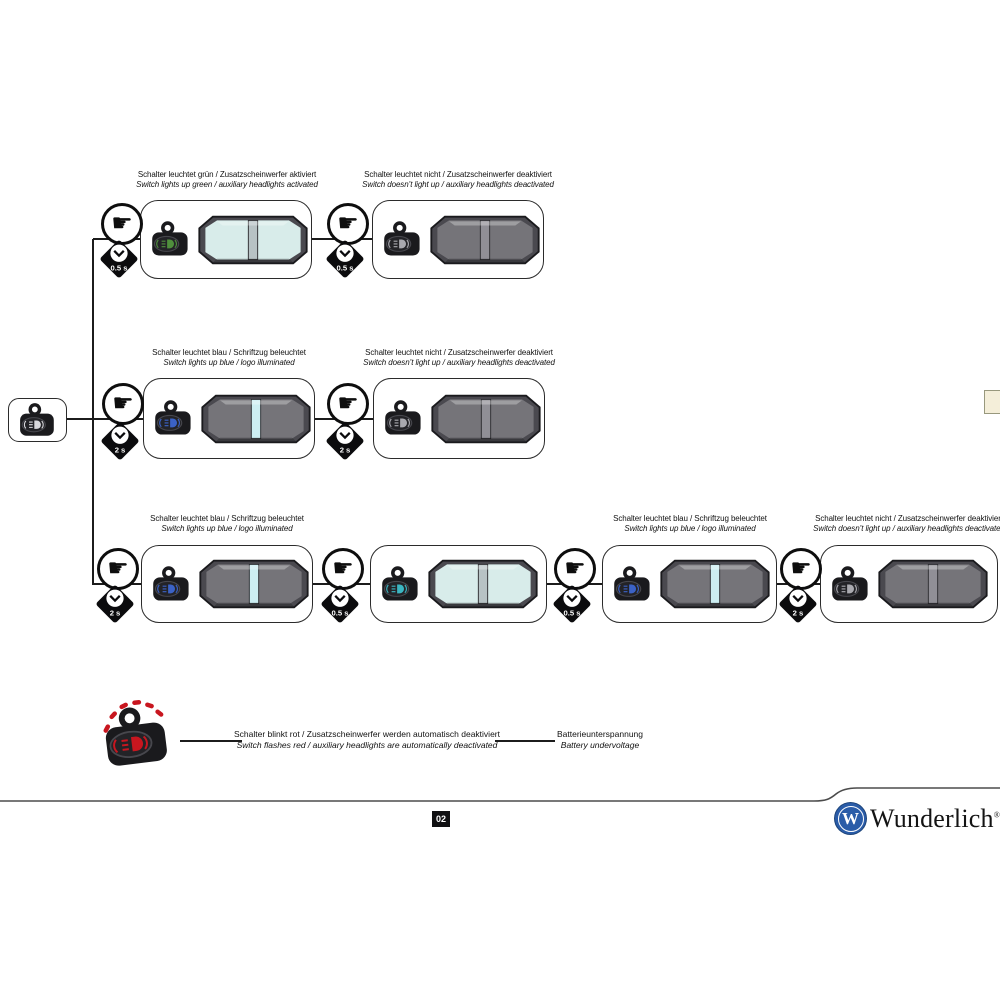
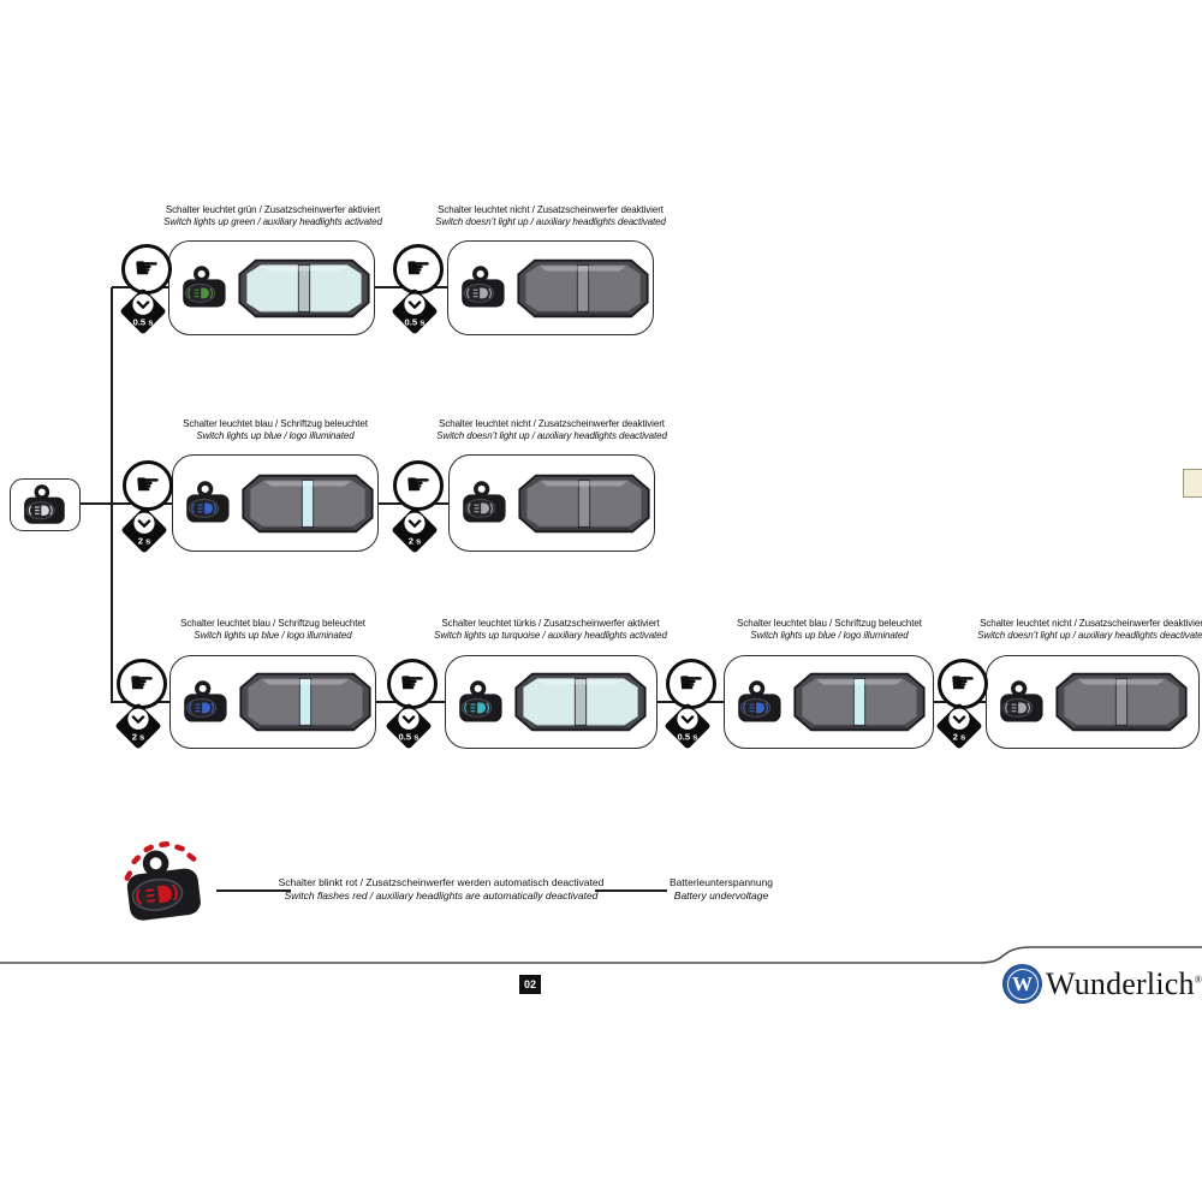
  Schalter leuchtet grün / Zusatzscheinwerfer aktiviert
  Switch lights up green / auxiliary headlights activated
  Schalter leuchtet nicht / Zusatzscheinwerfer deaktiviert
  Switch doesn’t light up / auxiliary headlights deactivated
  ☛
  0.5 s
  ☛
  0.5 s
  Schalter leuchtet blau / Schriftzug beleuchtet
  Switch lights up blue / logo illuminated
  Schalter leuchtet nicht / Zusatzscheinwerfer deaktiviert
  Switch doesn’t light up / auxiliary headlights deactivated
  ☛
  2 s
  ☛
  2 s
  Schalter leuchtet blau / Schriftzug beleuchtet
  Switch lights up blue / logo illuminated
+ Schalter leuchtet türkis / Zusatzscheinwerfer aktiviert
+ Switch lights up turquoise / auxiliary headlights activated
  Schalter leuchtet blau / Schriftzug beleuchtet
  Switch lights up blue / logo illuminated
  Schalter leuchtet nicht / Zusatzscheinwerfer deaktivier
  Switch doesn’t light up / auxiliary headlights deactivate
  ☛
  2 s
  ☛
  0.5 s
  ☛
  0.5 s
  ☛
  2 s
- Schalter blinkt rot / Zusatzscheinwerfer werden automatisch deaktiviert
+ Schalter blinkt rot / Zusatzscheinwerfer werden automatisch deactivated
  Switch flashes red / auxiliary headlights are automatically deactivated
  Batterieunterspannung
  Battery undervoltage
  02
  W
  Wunderlich®
